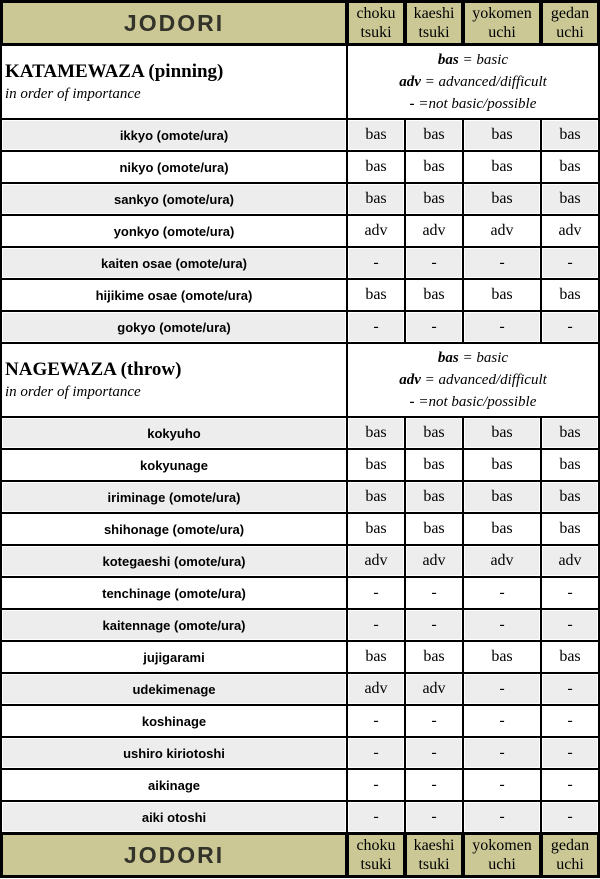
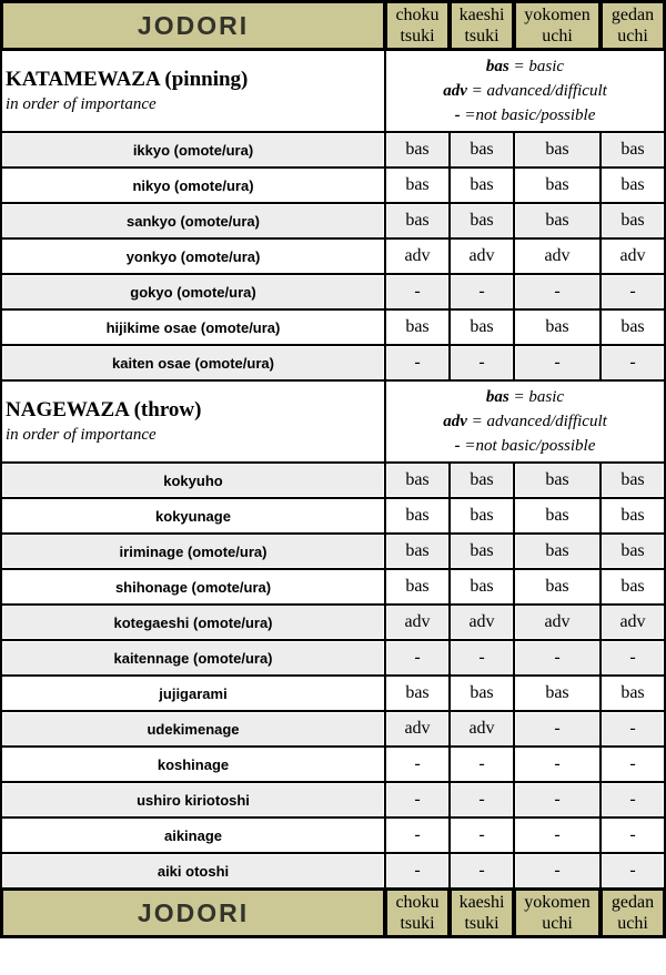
  JODORI	choku tsuki	kaeshi tsuki	yokomen uchi	gedan uchi
  KATAMEWAZA (pinning) in order of importance	bas = basic adv = advanced/difficult - =not basic/possible
  ikkyo (omote/ura)	bas	bas	bas	bas
  nikyo (omote/ura)	bas	bas	bas	bas
  sankyo (omote/ura)	bas	bas	bas	bas
  yonkyo (omote/ura)	adv	adv	adv	adv
- kaiten osae (omote/ura)	-	-	-	-
+ gokyo (omote/ura)	-	-	-	-
  hijikime osae (omote/ura)	bas	bas	bas	bas
- gokyo (omote/ura)	-	-	-	-
+ kaiten osae (omote/ura)	-	-	-	-
  NAGEWAZA (throw) in order of importance	bas = basic adv = advanced/difficult - =not basic/possible
  kokyuho	bas	bas	bas	bas
  kokyunage	bas	bas	bas	bas
  iriminage (omote/ura)	bas	bas	bas	bas
  shihonage (omote/ura)	bas	bas	bas	bas
  kotegaeshi (omote/ura)	adv	adv	adv	adv
- tenchinage (omote/ura)	-	-	-	-
  kaitennage (omote/ura)	-	-	-	-
  jujigarami	bas	bas	bas	bas
  udekimenage	adv	adv	-	-
  koshinage	-	-	-	-
  ushiro kiriotoshi	-	-	-	-
  aikinage	-	-	-	-
  aiki otoshi	-	-	-	-
  JODORI	choku tsuki	kaeshi tsuki	yokomen uchi	gedan uchi
